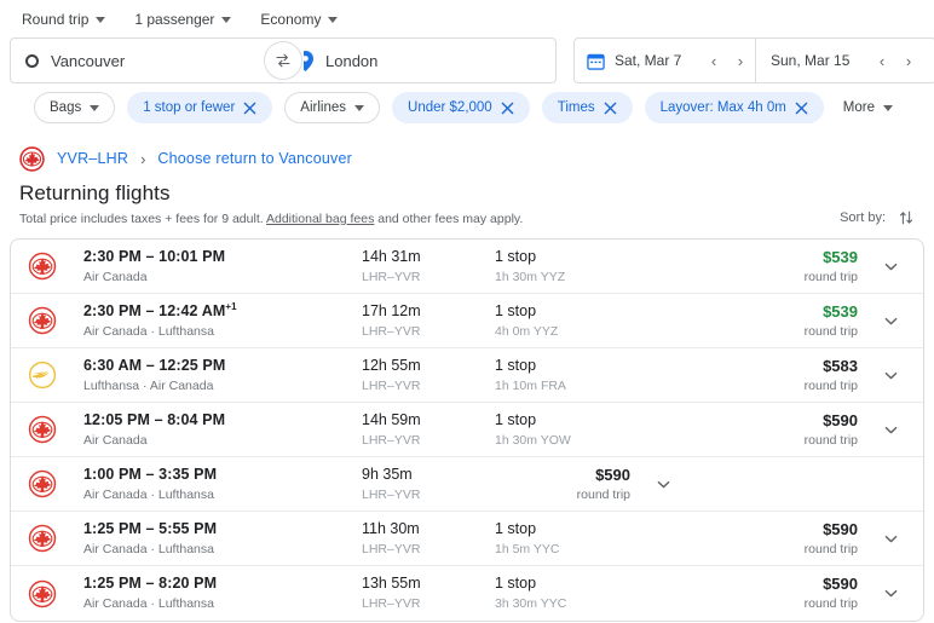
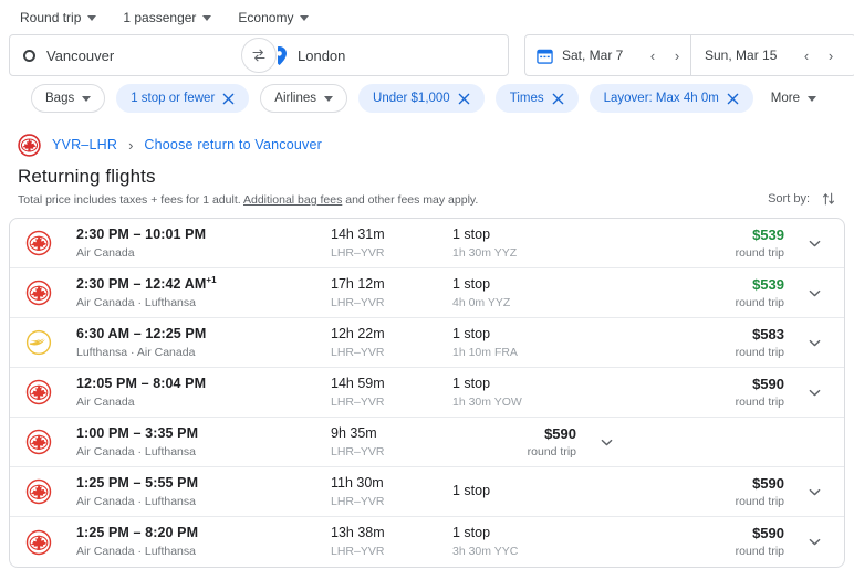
  Round trip
  1 passenger
  Economy
  Vancouver
  London
  Sat, Mar 7
  ‹
  ›
  Sun, Mar 15
  ‹
  ›
  Bags
  1 stop or fewer
  Airlines
- Under $2,000
+ Under $1,000
  Times
  Layover: Max 4h 0m
  More
  YVR–LHR
  ›
  Choose return to Vancouver
  Returning flights
- Total price includes taxes + fees for 9 adult. Additional bag fees and other fees may apply.
+ Total price includes taxes + fees for 1 adult. Additional bag fees and other fees may apply.
  Sort by:
  2:30 PM – 10:01 PM
  Air Canada
  14h 31m
  LHR–YVR
  1 stop
  1h 30m YYZ
  $539
  round trip
  2:30 PM – 12:42 AM+1
  Air Canada · Lufthansa
  17h 12m
  LHR–YVR
  1 stop
  4h 0m YYZ
  $539
  round trip
  6:30 AM – 12:25 PM
  Lufthansa · Air Canada
- 12h 55m
+ 12h 22m
  LHR–YVR
  1 stop
  1h 10m FRA
  $583
  round trip
  12:05 PM – 8:04 PM
  Air Canada
  14h 59m
  LHR–YVR
  1 stop
  1h 30m YOW
  $590
  round trip
  1:00 PM – 3:35 PM
  Air Canada · Lufthansa
  9h 35m
  LHR–YVR
  $590
  round trip
  1:25 PM – 5:55 PM
  Air Canada · Lufthansa
  11h 30m
  LHR–YVR
  1 stop
- 1h 5m YYC
  $590
  round trip
  1:25 PM – 8:20 PM
  Air Canada · Lufthansa
- 13h 55m
+ 13h 38m
  LHR–YVR
  1 stop
  3h 30m YYC
  $590
  round trip
